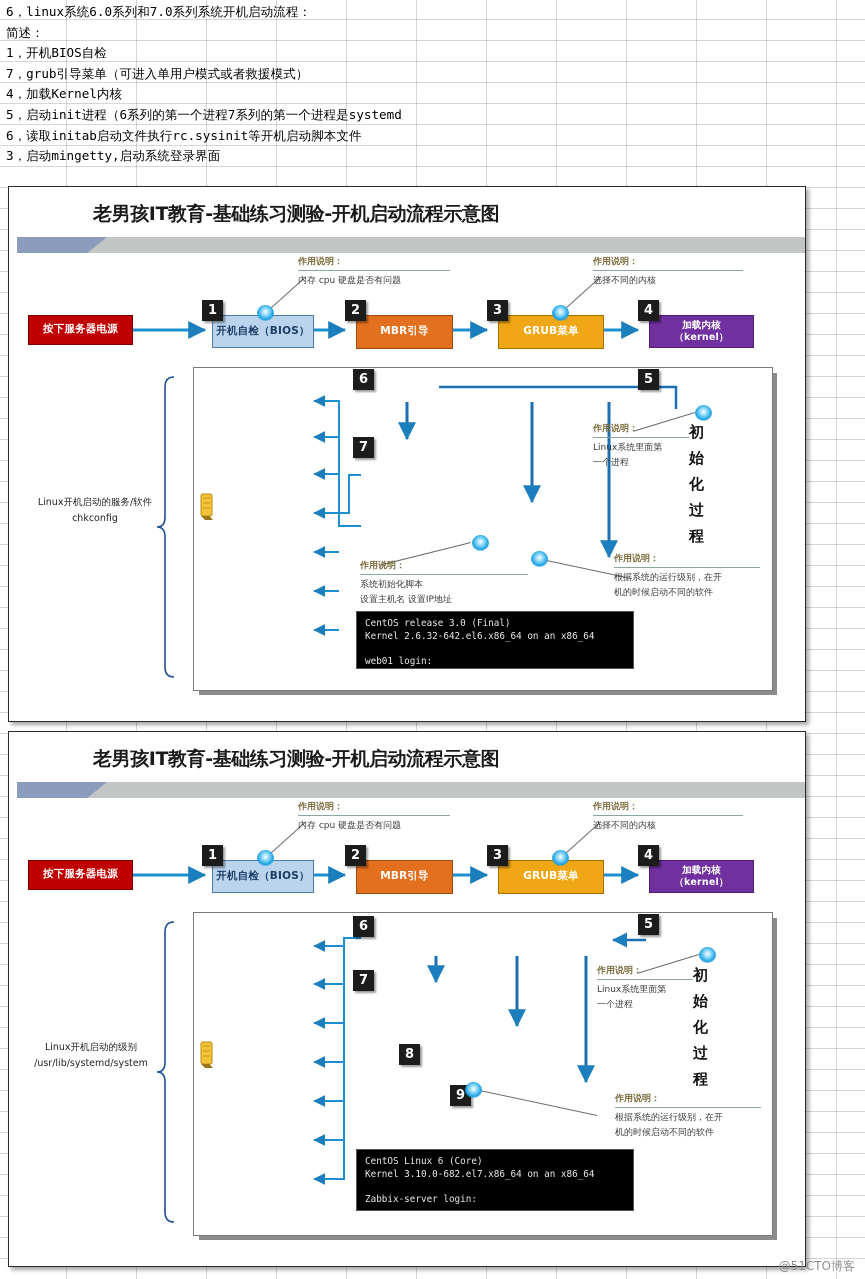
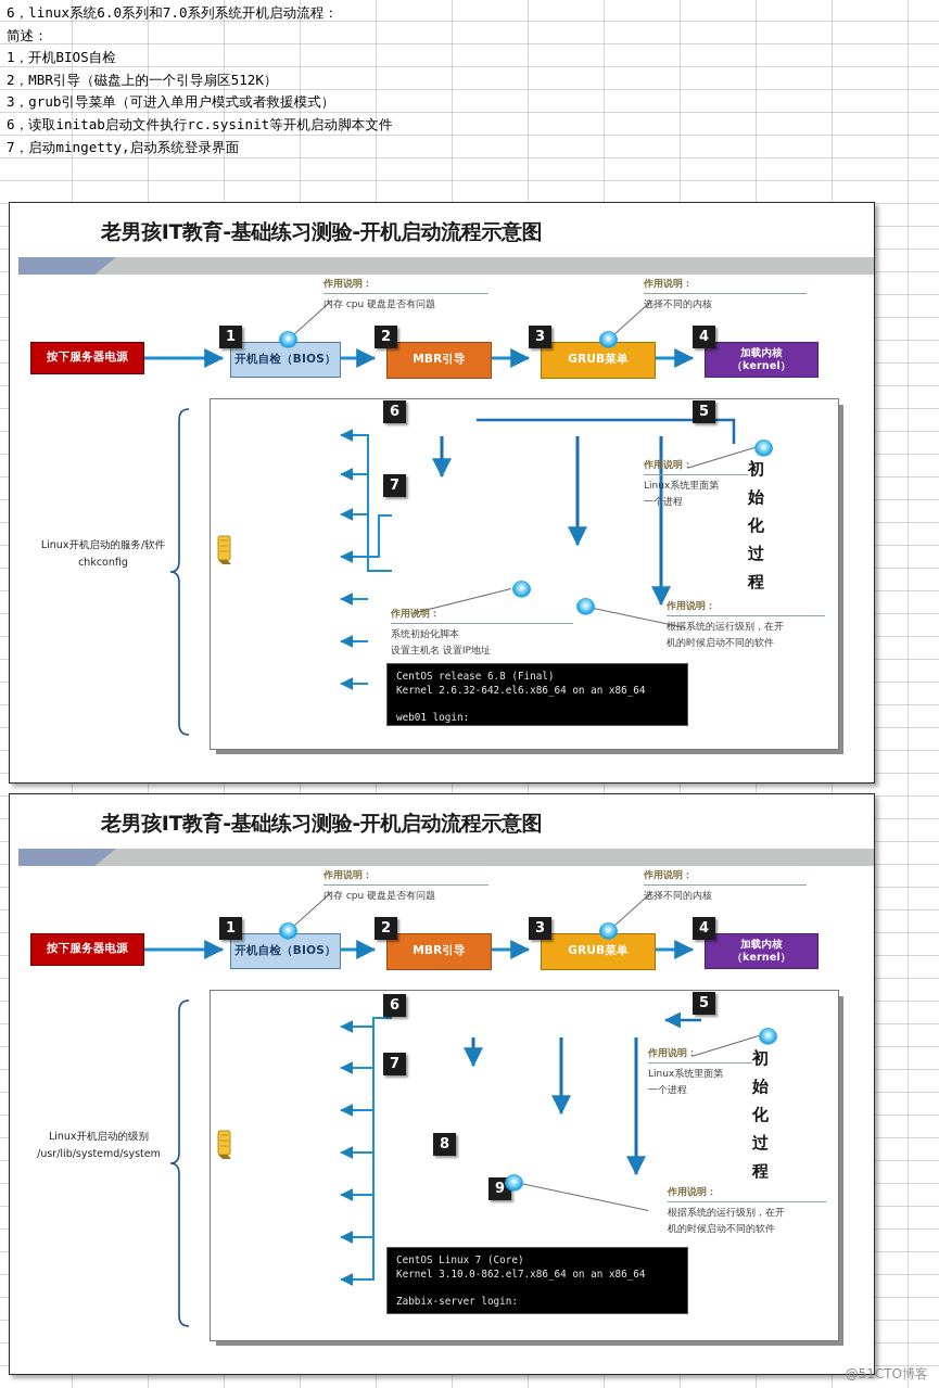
  6，linux系统6.0系列和7.0系列系统开机启动流程：
  简述：
  1，开机BIOS自检
+ 2，MBR引导（磁盘上的一个引导扇区512K）
- 7，grub引导菜单（可进入单用户模式或者救援模式）
+ 3，grub引导菜单（可进入单用户模式或者救援模式）
- 4，加载Kernel内核
- 5，启动init进程（6系列的第一个进程7系列的第一个进程是systemd
  6，读取initab启动文件执行rc.sysinit等开机启动脚本文件
- 3，启动mingetty,启动系统登录界面
+ 7，启动mingetty,启动系统登录界面
  老男孩IT教育-基础练习测验-开机启动流程示意图
  按下服务器电源
  1
  开机自检（BIOS）
  2
  MBR引导
  3
  GRUB菜单
  4
  加载内核
  （kernel）
  作用说明：
  内存 cpu 硬盘是否有问题
  作用说明：
  选择不同的内核
  Linux开机启动的服务/软件
  chkconfig
  6
  7
  作用说明：
  系统初始化脚本
  设置主机名 设置IP地址
  5
  作用说明：
  Linux系统里面第
  一个进程
  作用说明：
  根据系统的运行级别，在开
  机的时候启动不同的软件
  初
  始
  化
  过
  程
- CentOS release 3.0 (Final)
+ CentOS release 6.8 (Final)
  Kernel 2.6.32-642.el6.x86_64 on an x86_64
  web01 login:
  老男孩IT教育-基础练习测验-开机启动流程示意图
  按下服务器电源
  1
  开机自检（BIOS）
  2
  MBR引导
  3
  GRUB菜单
  4
  加载内核
  （kernel）
  作用说明：
  内存 cpu 硬盘是否有问题
  作用说明：
  选择不同的内核
  Linux开机启动的级别
  /usr/lib/systemd/system
  6
  7
  8
  9
  5
  作用说明：
  Linux系统里面第
  一个进程
  作用说明：
  根据系统的运行级别，在开
  机的时候启动不同的软件
  初
  始
  化
  过
  程
- CentOS Linux 6 (Core)
+ CentOS Linux 7 (Core)
- Kernel 3.10.0-682.el7.x86_64 on an x86_64
+ Kernel 3.10.0-862.el7.x86_64 on an x86_64
  Zabbix-server login:
  @51CTO博客
